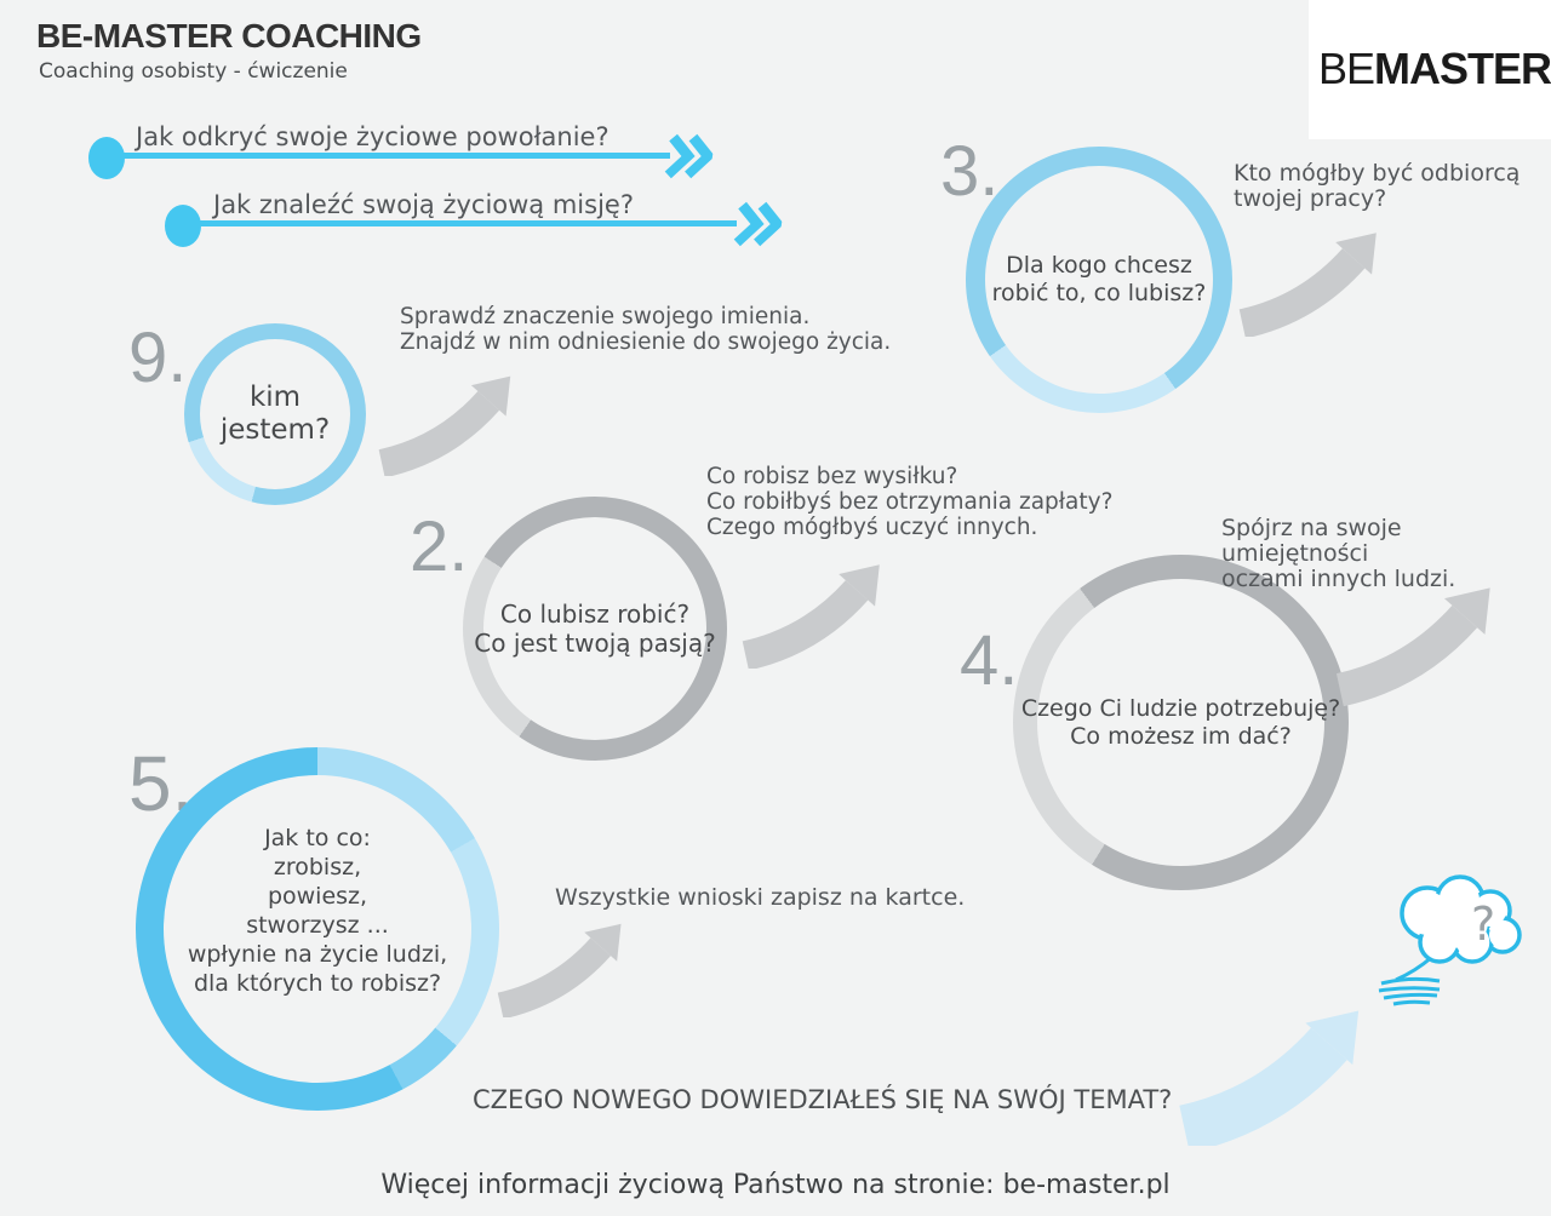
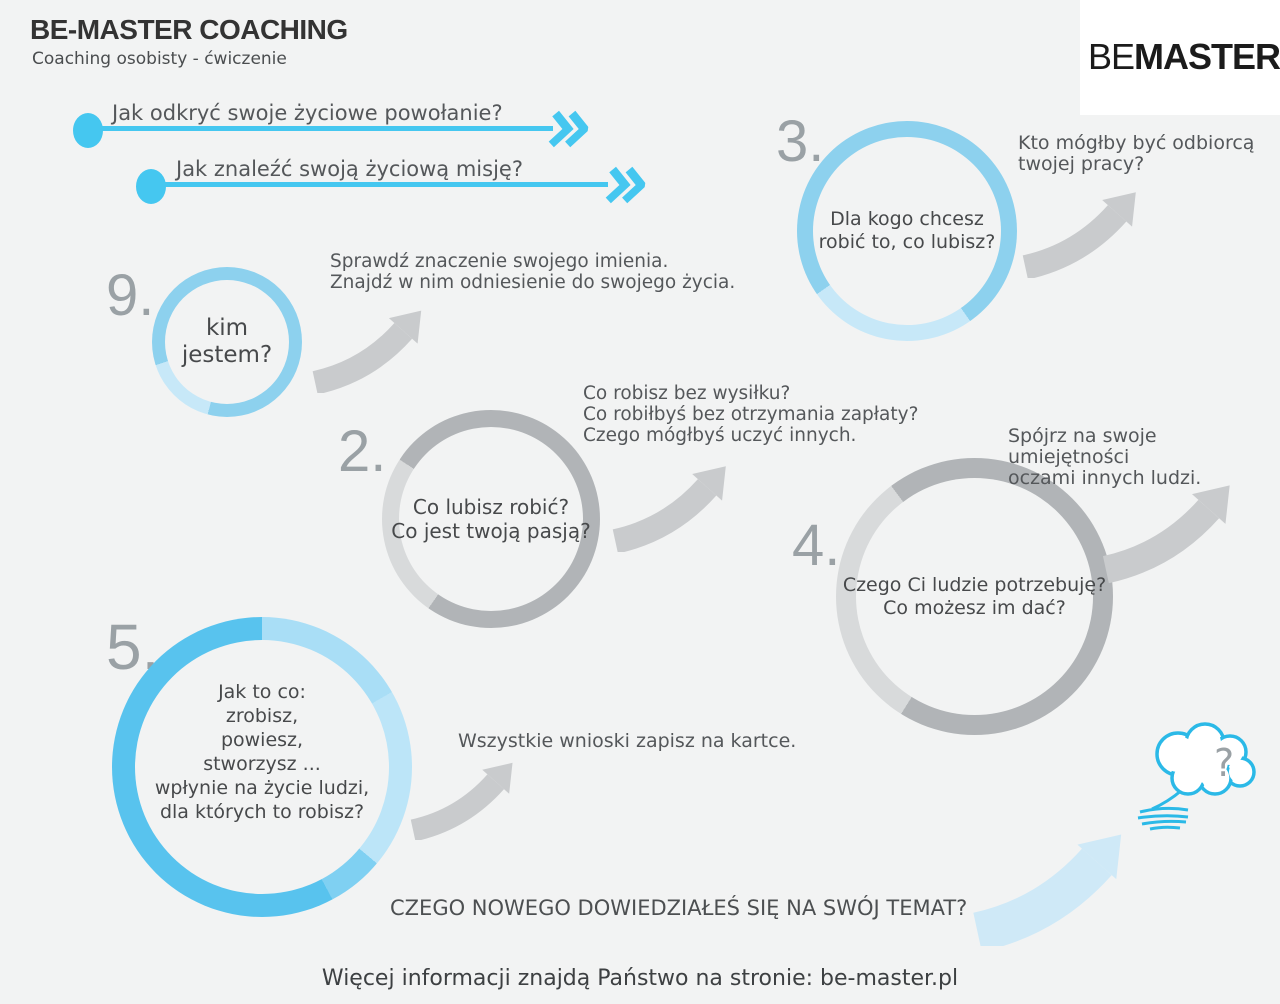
  BE-MASTER COACHING
  Coaching osobisty - ćwiczenie
  BEMASTER
  Jak odkryć swoje życiowe powołanie?
  Jak znaleźć swoją życiową misję?
  9.
  kim
  jestem?
  Sprawdź znaczenie swojego imienia.
  Znajdź w nim odniesienie do swojego życia.
  2.
  Co lubisz robić?
  Co jest twoją pasją?
  Co robisz bez wysiłku?
  Co robiłbyś bez otrzymania zapłaty?
  Czego mógłbyś uczyć innych.
  3.
  Dla kogo chcesz
  robić to, co lubisz?
  Kto mógłby być odbiorcą
  twojej pracy?
  4.
  Czego Ci ludzie potrzebuję?
  Co możesz im dać?
  Spójrz na swoje umiejętności
  oczami innych ludzi.
  5.
  Jak to co:
  zrobisz,
  powiesz,
  stworzysz ...
  wpłynie na życie ludzi,
  dla których to robisz?
  Wszystkie wnioski zapisz na kartce.
  ?
  CZEGO NOWEGO DOWIEDZIAŁEŚ SIĘ NA SWÓJ TEMAT?
- Więcej informacji życiową Państwo na stronie: be-master.pl
+ Więcej informacji znajdą Państwo na stronie: be-master.pl
